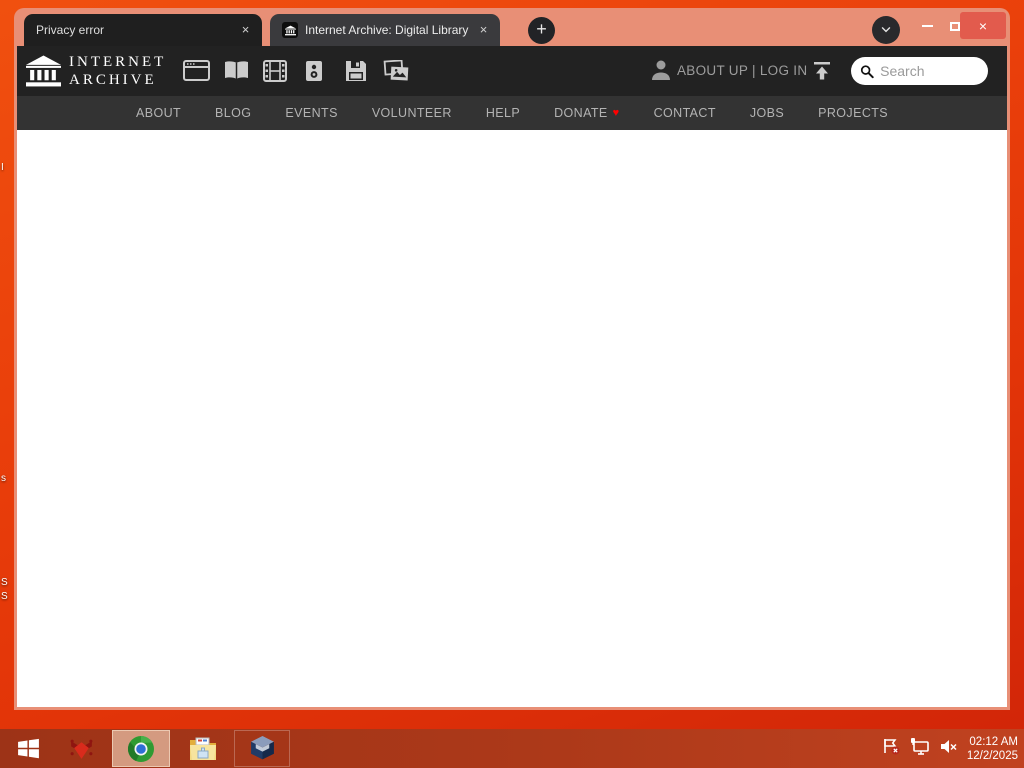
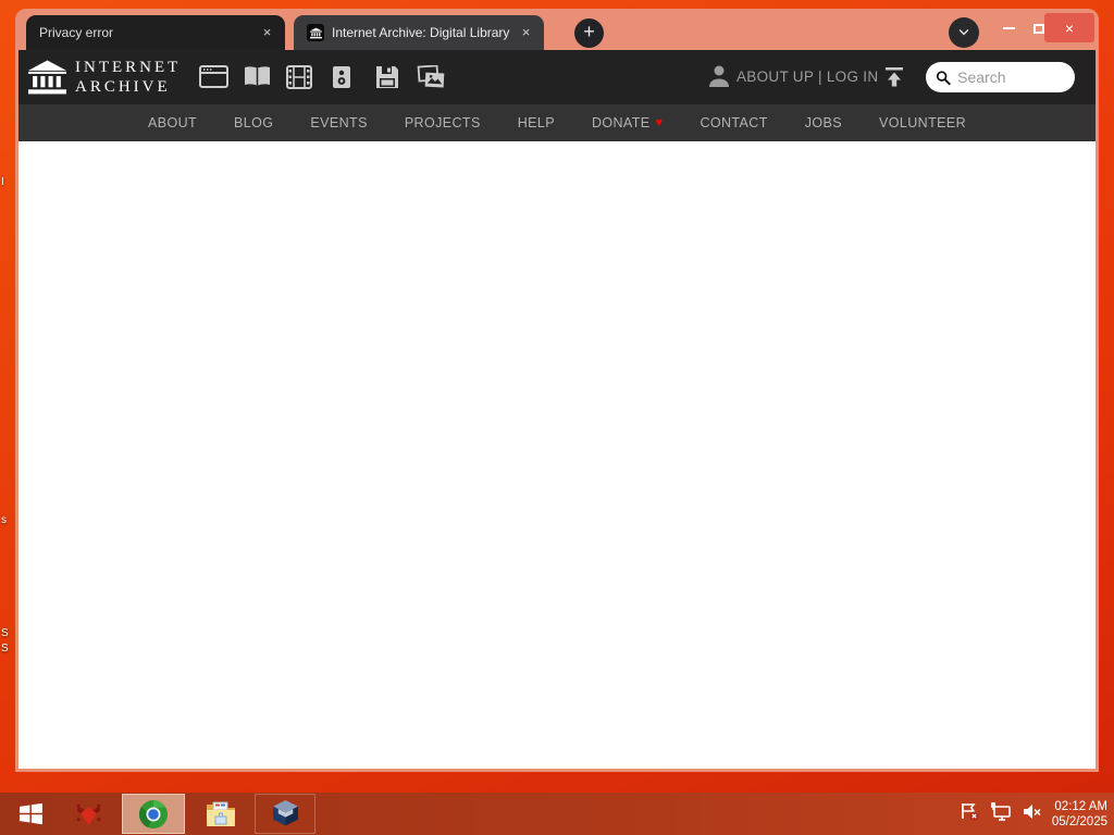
  I
  s
  S
  S
  Privacy error
  ×
  Internet Archive: Digital Library
  ×
  +
  ×
  INTERNET
  ARCHIVE
  ABOUT UP | LOG IN
  Search
  ABOUT
  BLOG
  EVENTS
- VOLUNTEER
+ PROJECTS
  HELP
  DONATE
  ♥
  CONTACT
  JOBS
- PROJECTS
+ VOLUNTEER
  02:12 AM
- 12/2/2025
+ 05/2/2025
